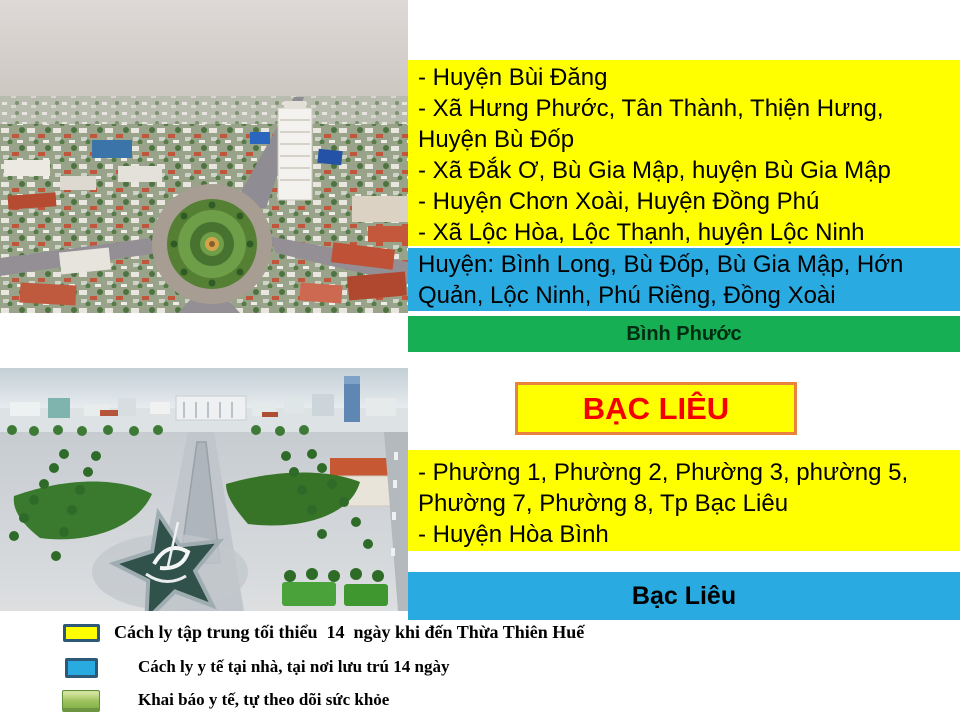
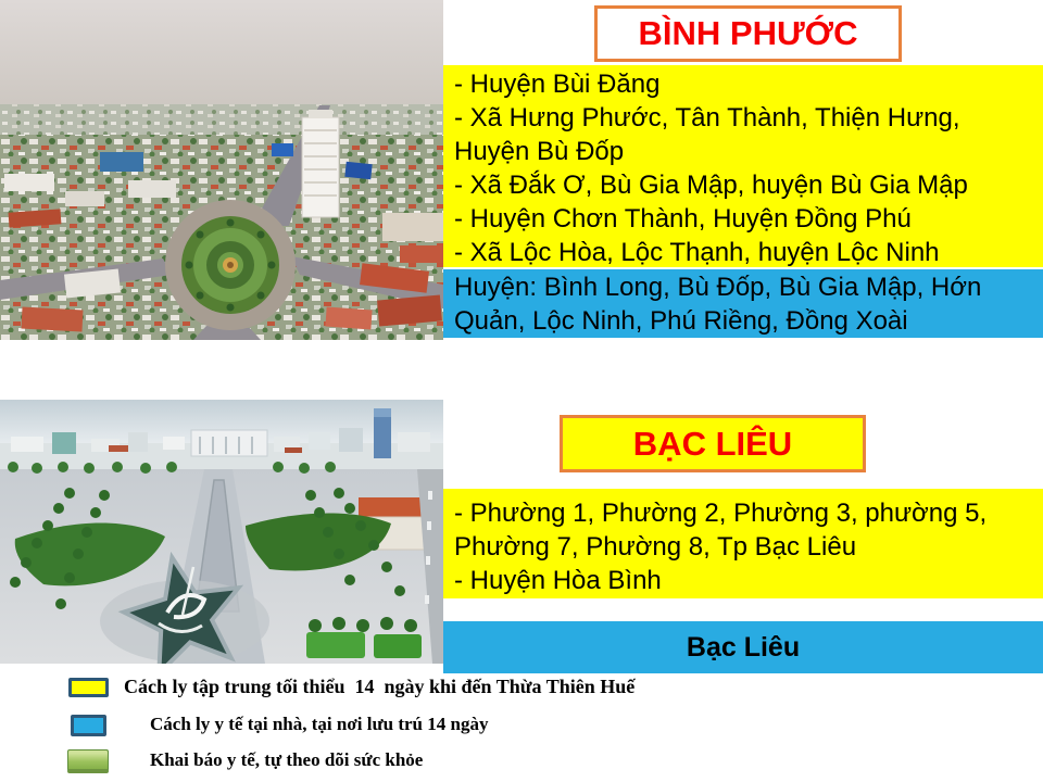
+ BÌNH PHƯỚC
  - Huyện Bùi Đăng
  - Xã Hưng Phước, Tân Thành, Thiện Hưng,
  Huyện Bù Đốp
  - Xã Đắk Ơ, Bù Gia Mập, huyện Bù Gia Mập
- - Huyện Chơn Xoài, Huyện Đồng Phú
+ - Huyện Chơn Thành, Huyện Đồng Phú
  - Xã Lộc Hòa, Lộc Thạnh, huyện Lộc Ninh
  Huyện: Bình Long, Bù Đốp, Bù Gia Mập, Hớn
  Quản, Lộc Ninh, Phú Riềng, Đồng Xoài
- Bình Phước
  BẠC LIÊU
  - Phường 1, Phường 2, Phường 3, phường 5,
  Phường 7, Phường 8, Tp Bạc Liêu
  - Huyện Hòa Bình
  Bạc Liêu
  Cách ly tập trung tối thiểu 14 ngày khi đến Thừa Thiên Huế
  Cách ly y tế tại nhà, tại nơi lưu trú 14 ngày
  Khai báo y tế, tự theo dõi sức khỏe
